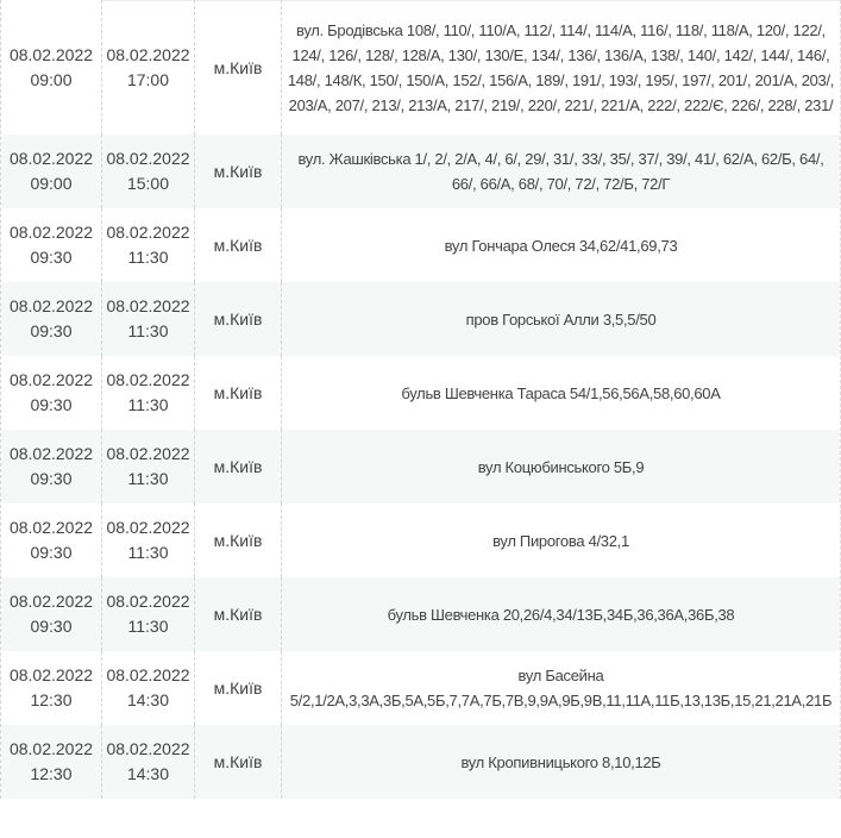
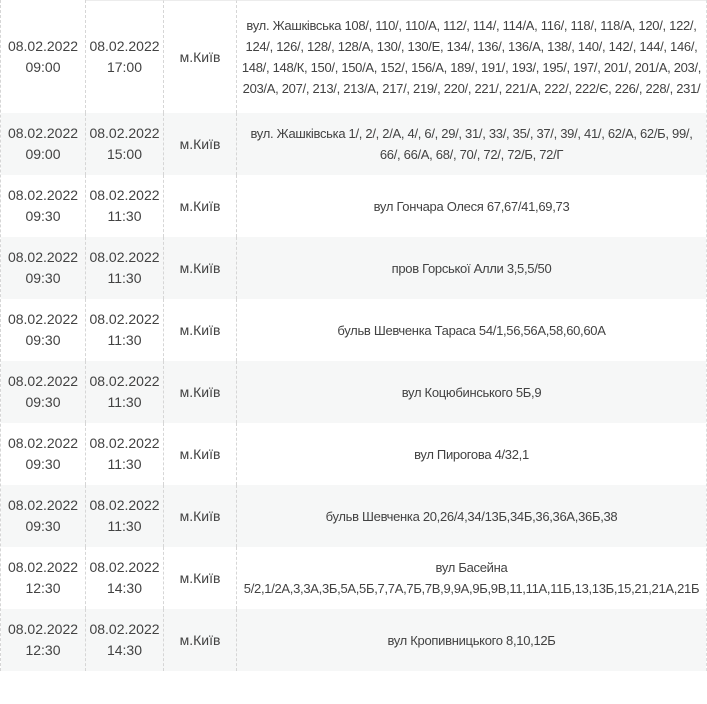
  08.02.2022
  09:00
  08.02.2022
  17:00
  м.Київ
- вул. Бродівська 108/, 110/, 110/А, 112/, 114/, 114/А, 116/, 118/, 118/А, 120/, 122/, 124/, 126/, 128/, 128/А, 130/, 130/Е, 134/, 136/, 136/А, 138/, 140/, 142/, 144/, 146/, 148/, 148/К, 150/, 150/А, 152/, 156/А, 189/, 191/, 193/, 195/, 197/, 201/, 201/А, 203/, 203/А, 207/, 213/, 213/А, 217/, 219/, 220/, 221/, 221/А, 222/, 222/Є, 226/, 228/, 231/
+ вул. Жашківська 108/, 110/, 110/А, 112/, 114/, 114/А, 116/, 118/, 118/А, 120/, 122/, 124/, 126/, 128/, 128/А, 130/, 130/Е, 134/, 136/, 136/А, 138/, 140/, 142/, 144/, 146/, 148/, 148/К, 150/, 150/А, 152/, 156/А, 189/, 191/, 193/, 195/, 197/, 201/, 201/А, 203/, 203/А, 207/, 213/, 213/А, 217/, 219/, 220/, 221/, 221/А, 222/, 222/Є, 226/, 228/, 231/
  08.02.2022
  09:00
  08.02.2022
  15:00
  м.Київ
- вул. Жашківська 1/, 2/, 2/А, 4/, 6/, 29/, 31/, 33/, 35/, 37/, 39/, 41/, 62/А, 62/Б, 64/, 66/, 66/А, 68/, 70/, 72/, 72/Б, 72/Г
+ вул. Жашківська 1/, 2/, 2/А, 4/, 6/, 29/, 31/, 33/, 35/, 37/, 39/, 41/, 62/А, 62/Б, 99/, 66/, 66/А, 68/, 70/, 72/, 72/Б, 72/Г
  08.02.2022
  09:30
  08.02.2022
  11:30
  м.Київ
- вул Гончара Олеся 34,62/41,69,73
+ вул Гончара Олеся 67,67/41,69,73
  08.02.2022
  09:30
  08.02.2022
  11:30
  м.Київ
  пров Горської Алли 3,5,5/50
  08.02.2022
  09:30
  08.02.2022
  11:30
  м.Київ
  бульв Шевченка Тараса 54/1,56,56А,58,60,60А
  08.02.2022
  09:30
  08.02.2022
  11:30
  м.Київ
  вул Коцюбинського 5Б,9
  08.02.2022
  09:30
  08.02.2022
  11:30
  м.Київ
  вул Пирогова 4/32,1
  08.02.2022
  09:30
  08.02.2022
  11:30
  м.Київ
  бульв Шевченка 20,26/4,34/13Б,34Б,36,36А,36Б,38
  08.02.2022
  12:30
  08.02.2022
  14:30
  м.Київ
  вул Басейна 5/2,1/2А,3,3А,3Б,5А,5Б,7,7А,7Б,7В,9,9А,9Б,9В,11,11А,11Б,13,13Б,15,21,21А,21Б
  08.02.2022
  12:30
  08.02.2022
  14:30
  м.Київ
  вул Кропивницького 8,10,12Б
